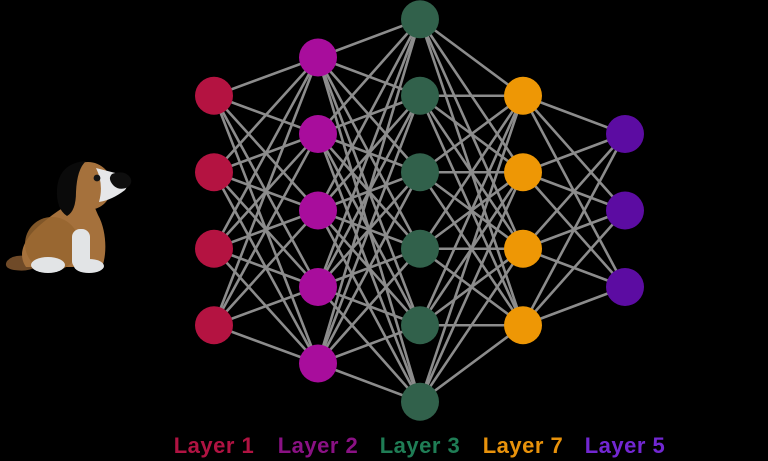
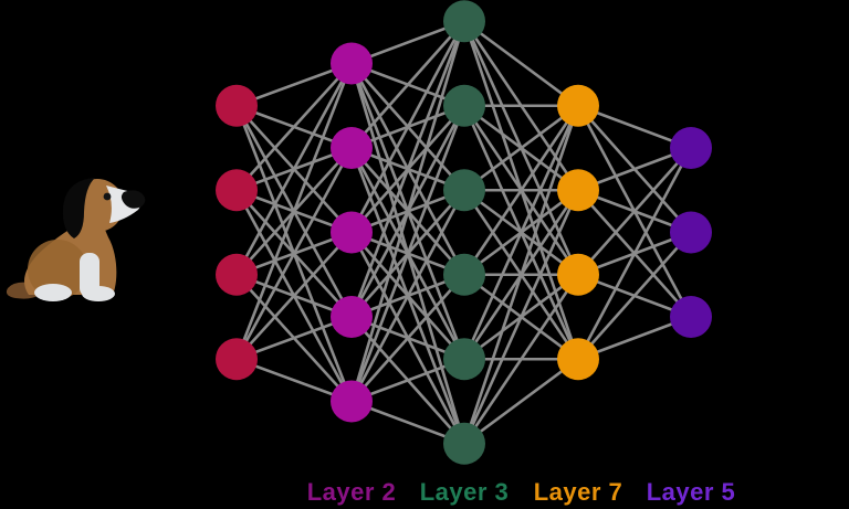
- Layer 1
  Layer 2
  Layer 3
  Layer 7
  Layer 5
